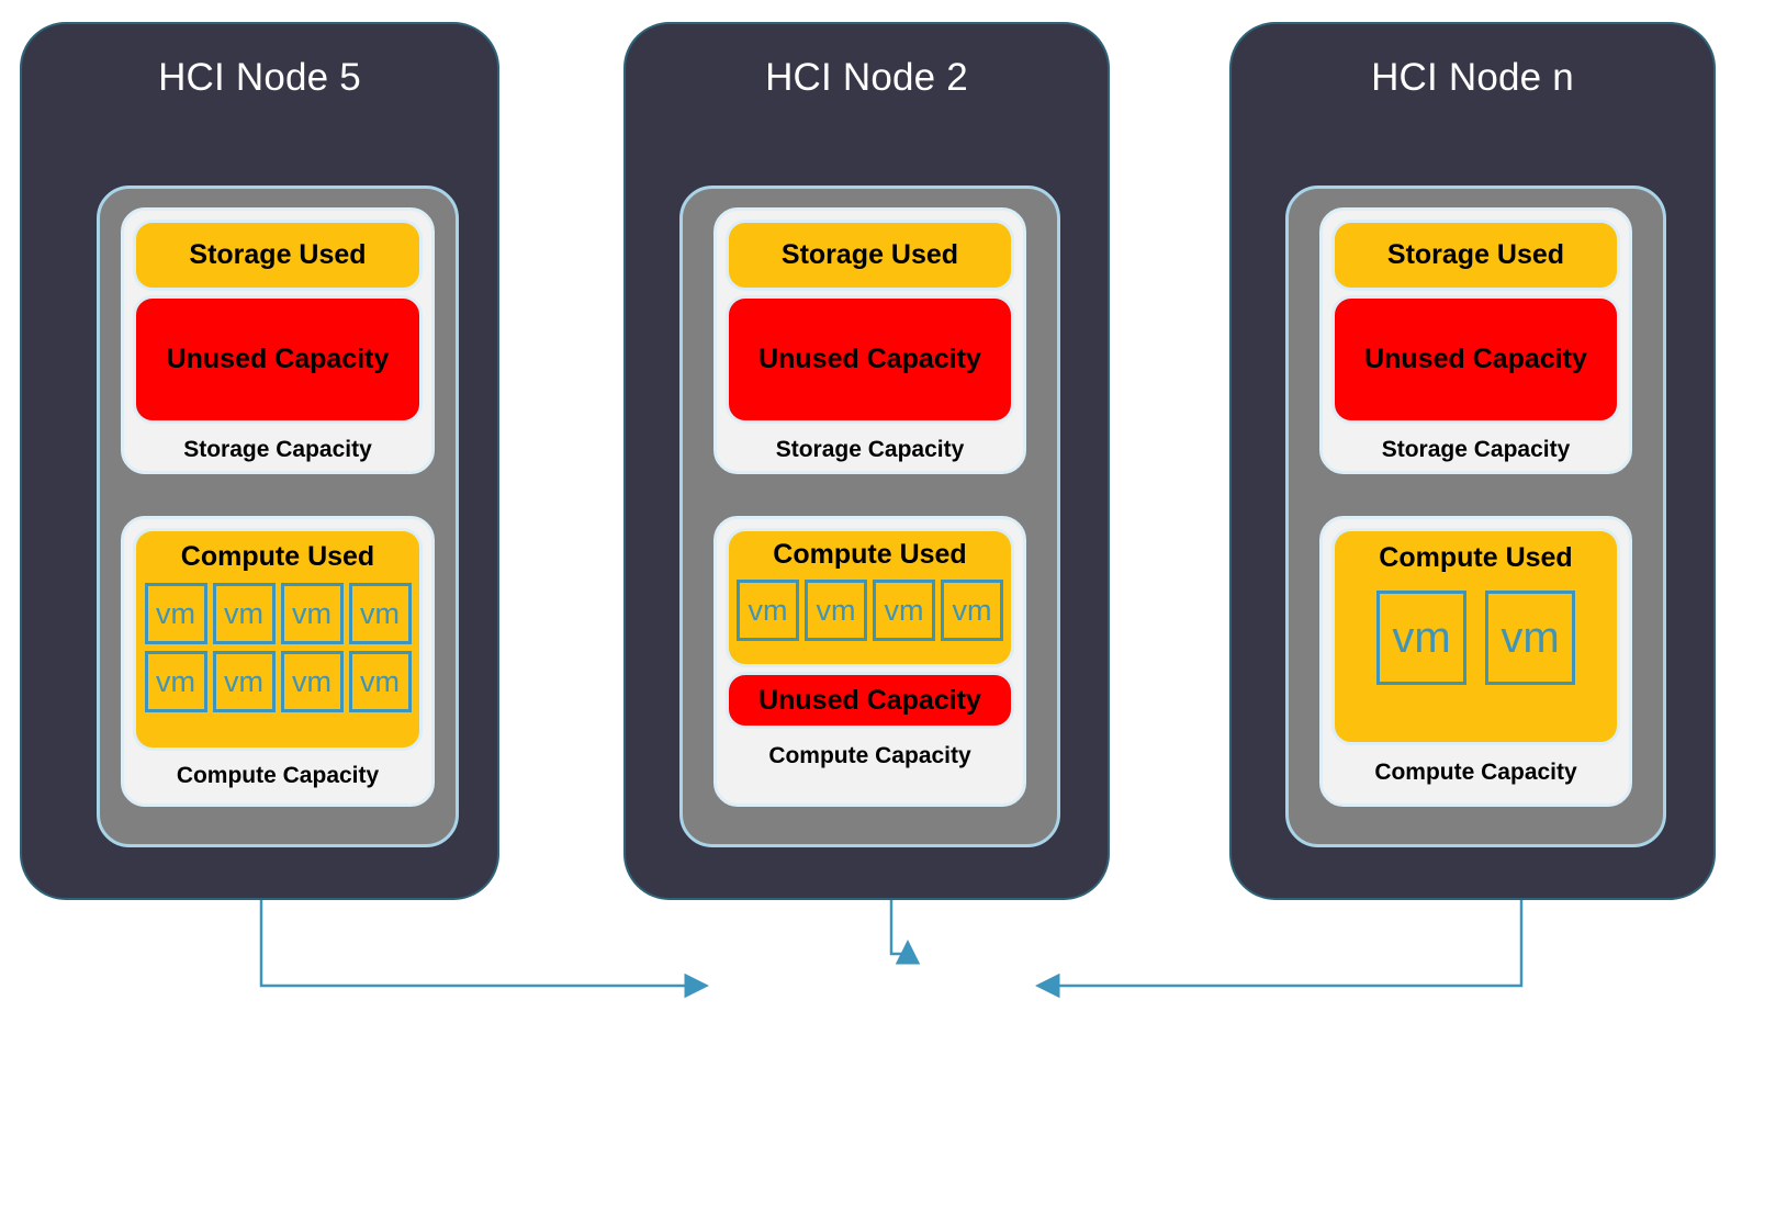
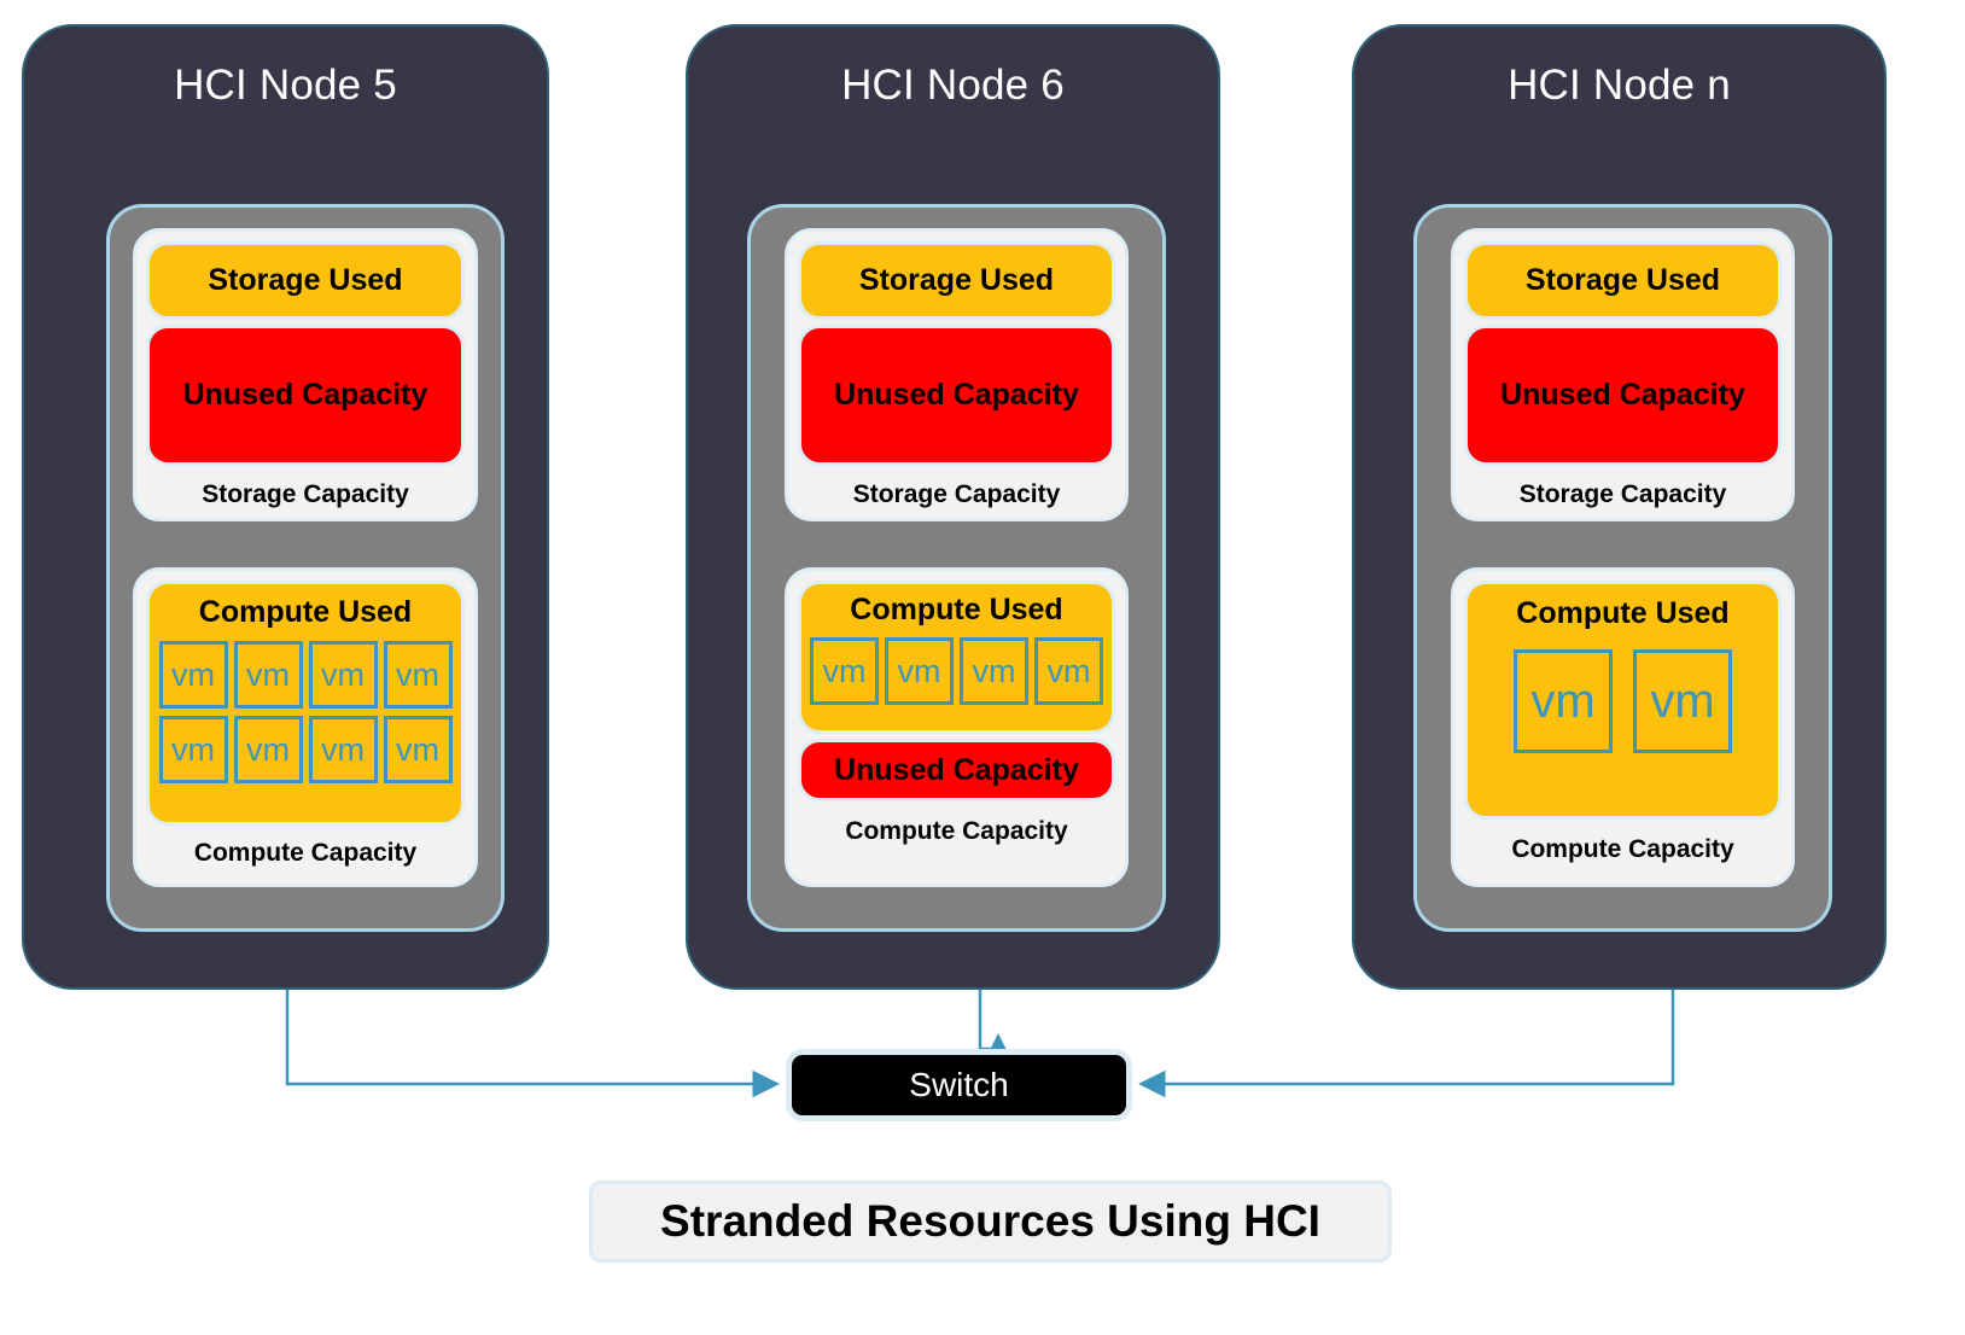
  HCI Node 5
  Storage Used
  Unused Capacity
  Storage Capacity
  Compute Used
  vm
  vm
  vm
  vm
  vm
  vm
  vm
  vm
  Compute Capacity
- HCI Node 2
+ HCI Node 6
  Storage Used
  Unused Capacity
  Storage Capacity
  Compute Used
  vm
  vm
  vm
  vm
  Unused Capacity
  Compute Capacity
  HCI Node n
  Storage Used
  Unused Capacity
  Storage Capacity
  Compute Used
  vm
  vm
  Compute Capacity
+ Switch
+ Stranded Resources Using HCI
